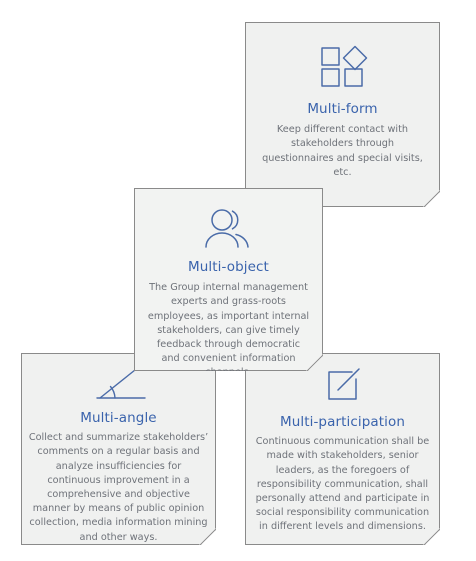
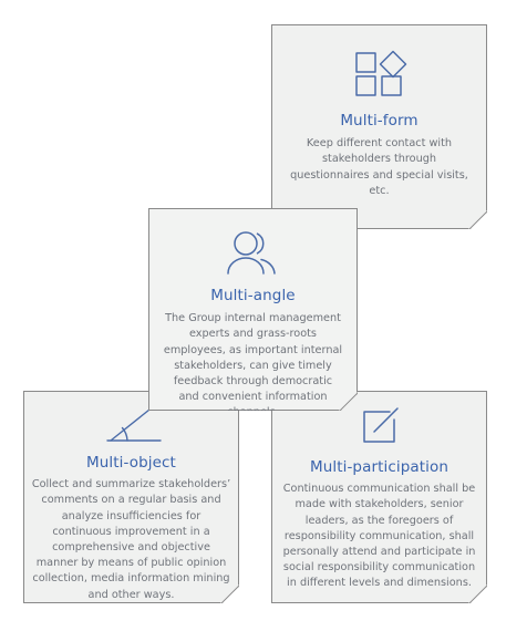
  Multi-form
  Keep different contact with stakeholders through questionnaires and special visits, etc.
- Multi-angle
+ Multi-object
  Collect and summarize stakeholders’ comments on a regular basis and analyze insufficiencies for continuous improvement in a comprehensive and objective manner by means of public opinion collection, media information mining and other ways.
  Multi-participation
  Continuous communication shall be made with stakeholders, senior leaders, as the foregoers of responsibility communication, shall personally attend and participate in social responsibility communication in different levels and dimensions.
- Multi-object
+ Multi-angle
  The Group internal management experts and grass-roots employees, as important internal stakeholders, can give timely feedback through democratic and convenient information
